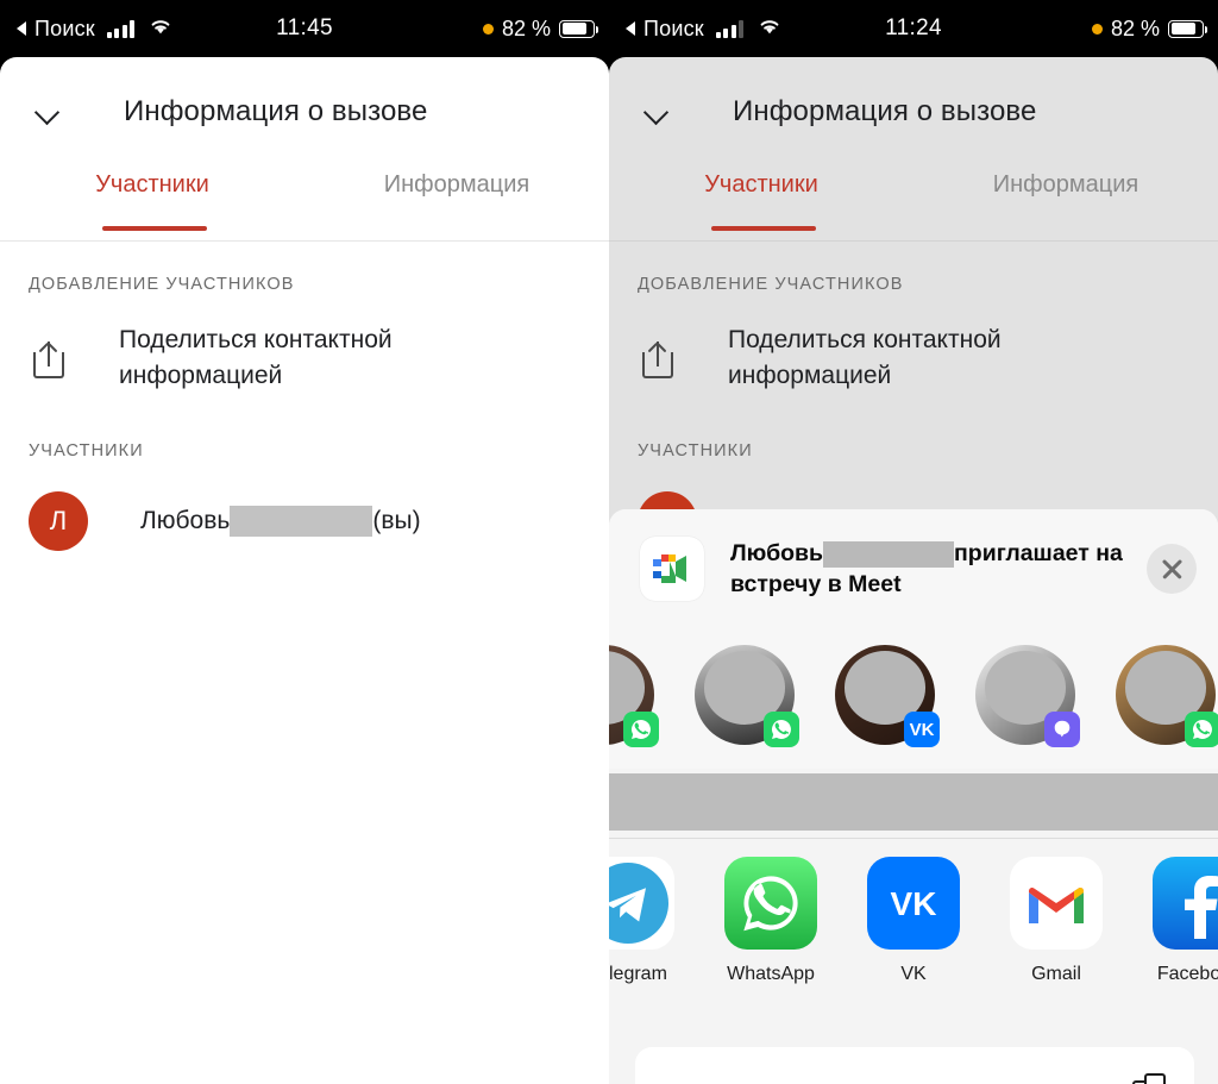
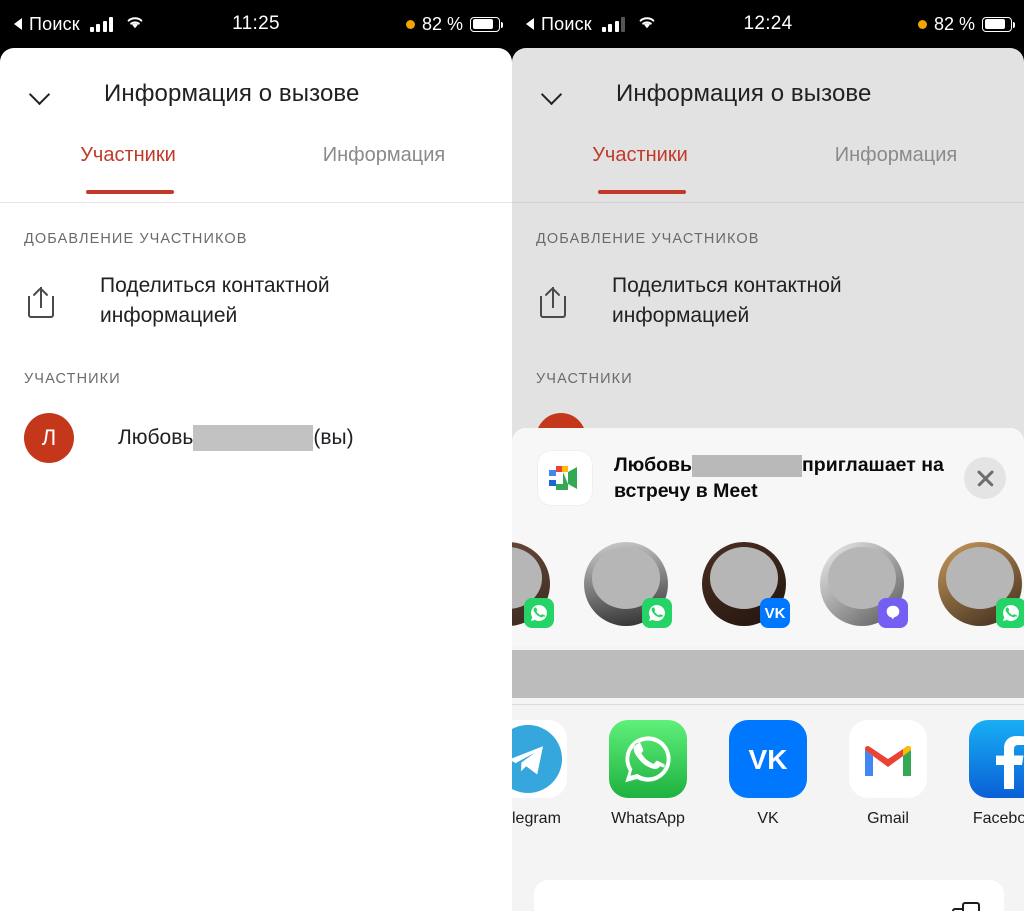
  Поиск
- 11:45
+ 11:25
  82 %
  Информация о вызове
  Участники
  Информация
  ДОБАВЛЕНИЕ УЧАСТНИКОВ
  Поделиться контактной информацией
  УЧАСТНИКИ
  Л
  Любовь
  (вы)
  Поиск
- 11:24
+ 12:24
  82 %
  Информация о вызове
  Участники
  Информация
  ДОБАВЛЕНИЕ УЧАСТНИКОВ
  Поделиться контактной информацией
  УЧАСТНИКИ
  Любовь приглашает на встречу в Meet
  VK
  legram
  WhatsApp
  VK
  VK
  Gmail
  Facebo
